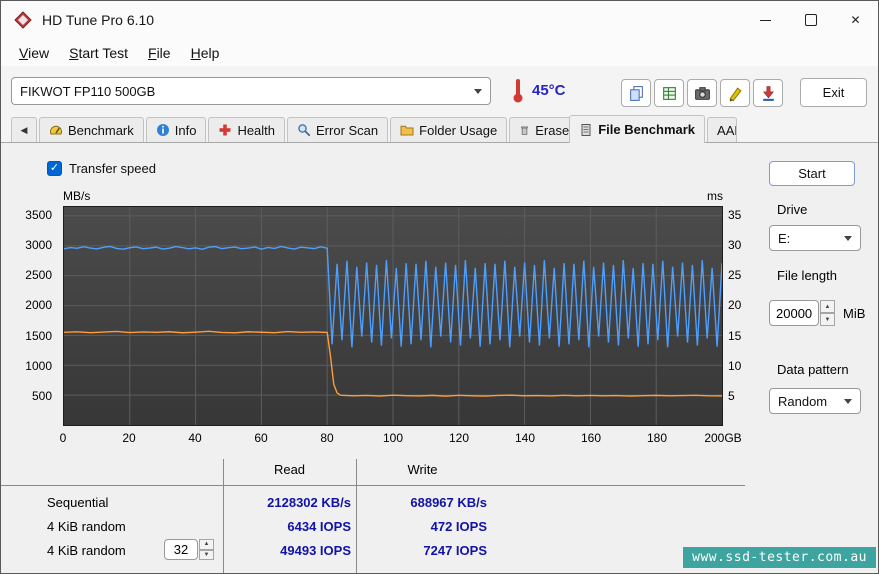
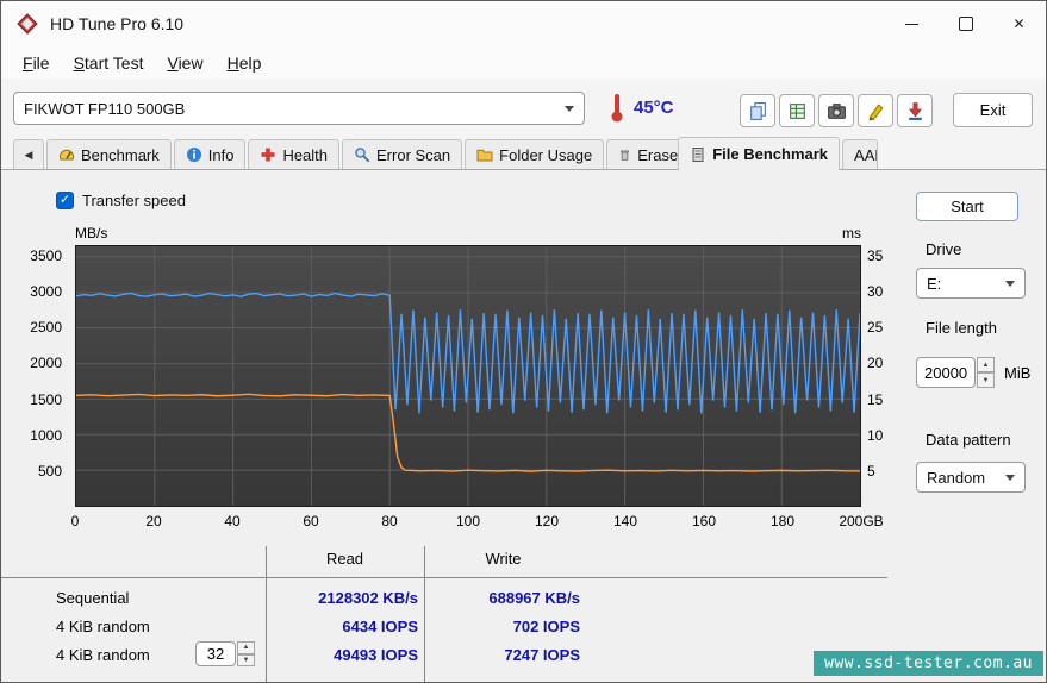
  HD Tune Pro 6.10
  ✕
- View
+ File
  Start Test
- File
+ View
  Help
  FIKWOT FP110 500GB
  45°C
  Exit
  ◀
  Benchmark
  Info
  Health
  Error Scan
  Folder Usage
  Erase
  File Benchmark
  ✓
  Transfer speed
  MB/s
  ms
  3500
  3000
  2500
  2000
  1500
  1000
  500
  35
  30
  25
  20
  15
  10
  5
  0
  20
  40
  60
  80
  100
  120
  140
  160
  180
  200GB
  Start
  Drive
  E:
  File length
  20000
  MiB
  Data pattern
  Random
  Read
  Write
  Sequential
  2128302 KB/s
  688967 KB/s
  4 KiB random
  6434 IOPS
- 472 IOPS
+ 702 IOPS
  4 KiB random
  32
  49493 IOPS
  7247 IOPS
  www.ssd-tester.com.au
